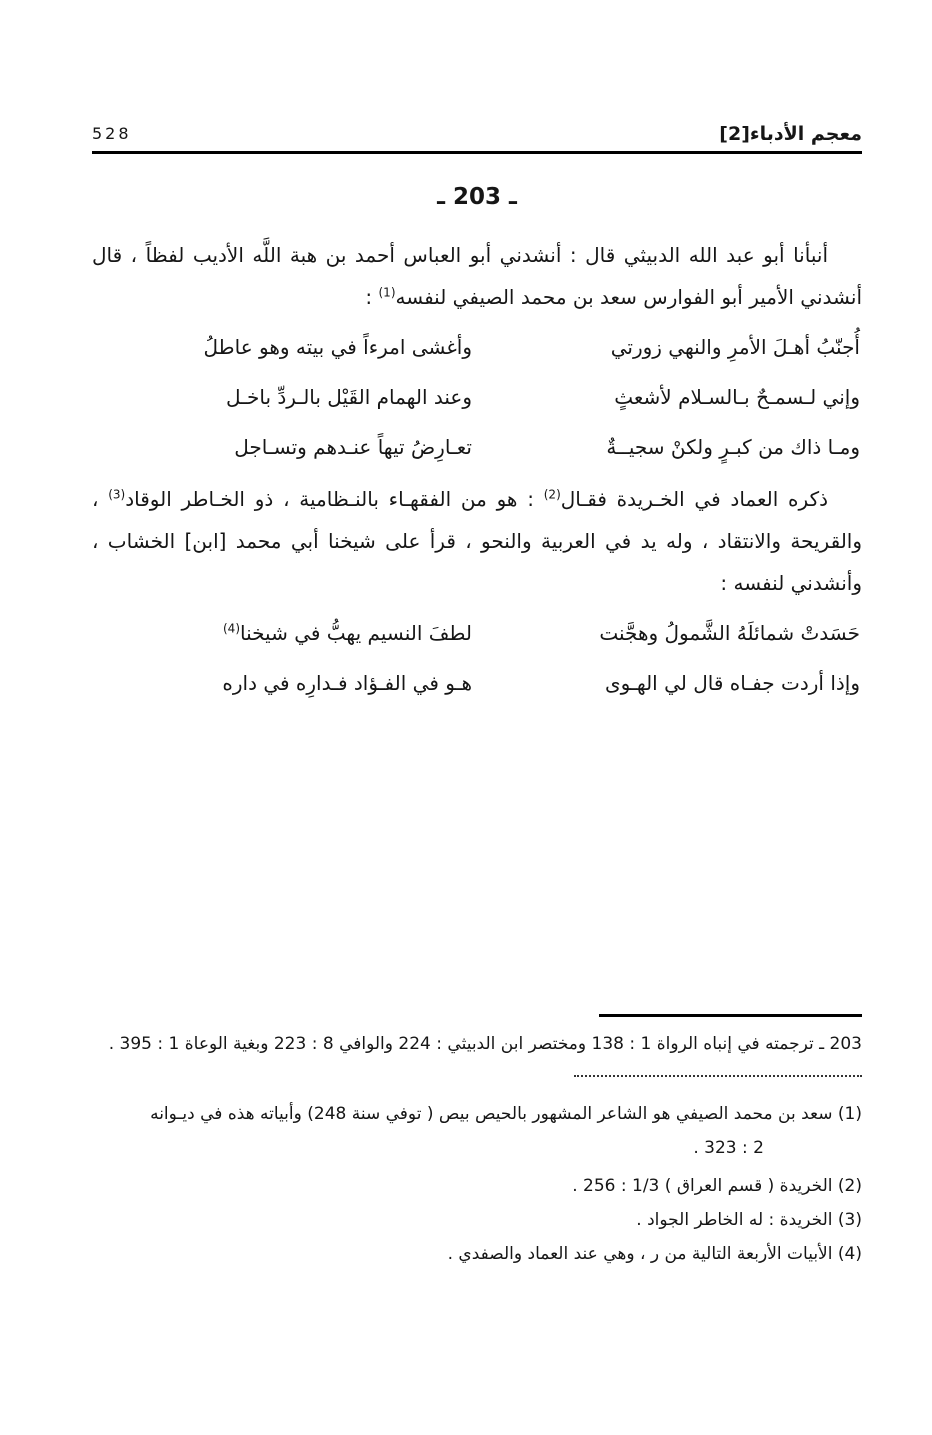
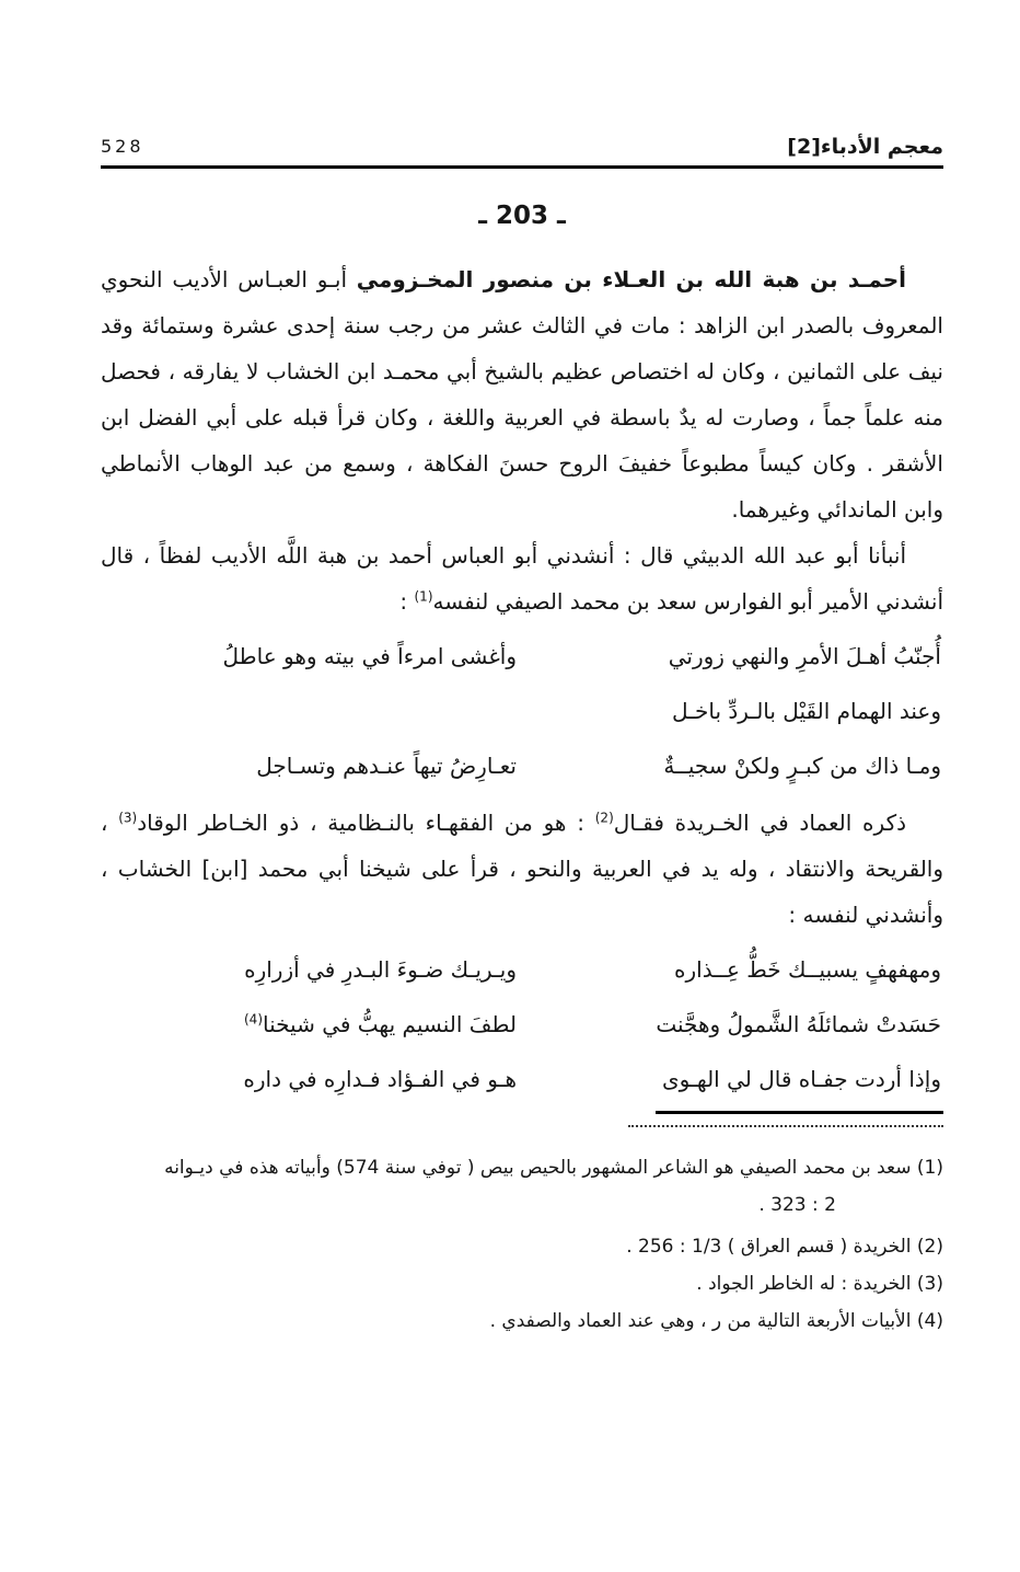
  معجم الأدباء[2]
  528
  ـ 203 ـ
+ أحمـد بن هبة الله بن العـلاء بن منصور المخـزومي أبـو العبـاس الأديب النحوي المعروف بالصدر ابن الزاهد : مات في الثالث عشر من رجب سنة إحدى عشرة وستمائة وقد نيف على الثمانين ، وكان له اختصاص عظيم بالشيخ أبي محمـد ابن الخشاب لا يفارقه ، فحصل منه علماً جماً ، وصارت له يدٌ باسطة في العربية واللغة ، وكان قرأ قبله على أبي الفضل ابن الأشقر . وكان كيساً مطبوعاً خفيفَ الروح حسنَ الفكاهة ، وسمع من عبد الوهاب الأنماطي وابن الماندائي وغيرهما.
  أنبأنا أبو عبد الله الدبيثي قال : أنشدني أبو العباس أحمد بن هبة اللَّه الأديب لفظاً ، قال أنشدني الأمير أبو الفوارس سعد بن محمد الصيفي لنفسه(1) :
  أُجنّبُ أهـلَ الأمرِ والنهي زورتي
  وأغشى امرءاً في بيته وهو عاطلُ
- وإني لـسمـحٌ بـالسـلام لأشعثٍ
  وعند الهمام القَيْل بالـردِّ باخـل
  ومـا ذاك من كبـرٍ ولكنْ سجيــةٌ
  تعـارِضُ تيهاً عنـدهم وتسـاجل
  ذكره العماد في الخـريدة فقـال(2) : هو من الفقهـاء بالنـظامية ، ذو الخـاطر الوقاد(3) ، والقريحة والانتقاد ، وله يد في العربية والنحو ، قرأ على شيخنا أبي محمد [ابن] الخشاب ، وأنشدني لنفسه :
+ ومهفهفٍ يسبيــك خَطُّ عِــذاره
+ ويـريـك ضـوءَ البـدرِ في أزرارِه
  حَسَدتْ شمائلَهُ الشَّمولُ وهجَّنت
  لطفَ النسيم يهبُّ في شيخنا(4)
  وإذا أردت جفـاه قال لي الهـوى
  هـو في الفـؤاد فـدارِه في داره
- 203 ـ ترجمته في إنباه الرواة 1 : 138 ومختصر ابن الدبيثي : 224 والوافي 8 : 223 وبغية الوعاة 1 : 395 .
- (1) سعد بن محمد الصيفي هو الشاعر المشهور بالحيص بيص ( توفي سنة 248) وأبياته هذه في ديـوانه
+ (1) سعد بن محمد الصيفي هو الشاعر المشهور بالحيص بيص ( توفي سنة 574) وأبياته هذه في ديـوانه
  2 : 323 .
  (2) الخريدة ( قسم العراق ) 1/3 : 256 .
  (3) الخريدة : له الخاطر الجواد .
  (4) الأبيات الأربعة التالية من ر ، وهي عند العماد والصفدي .
